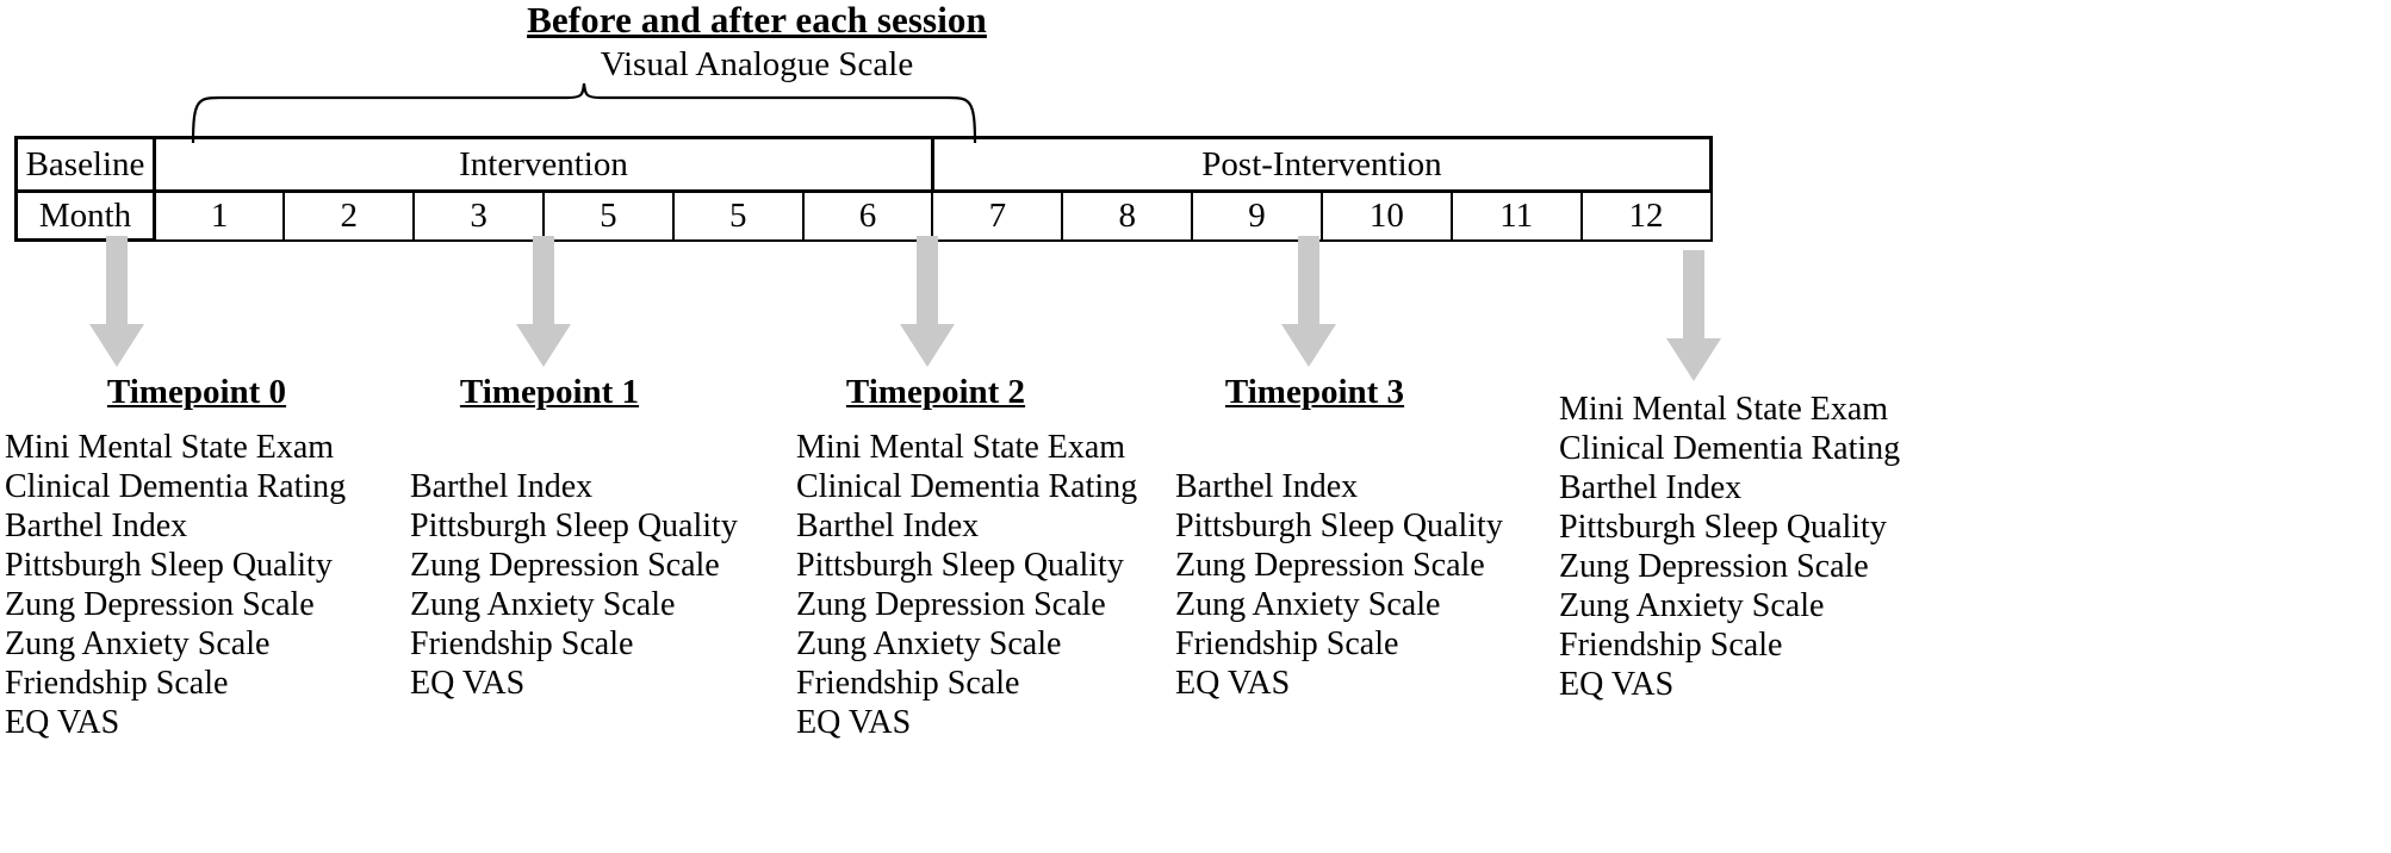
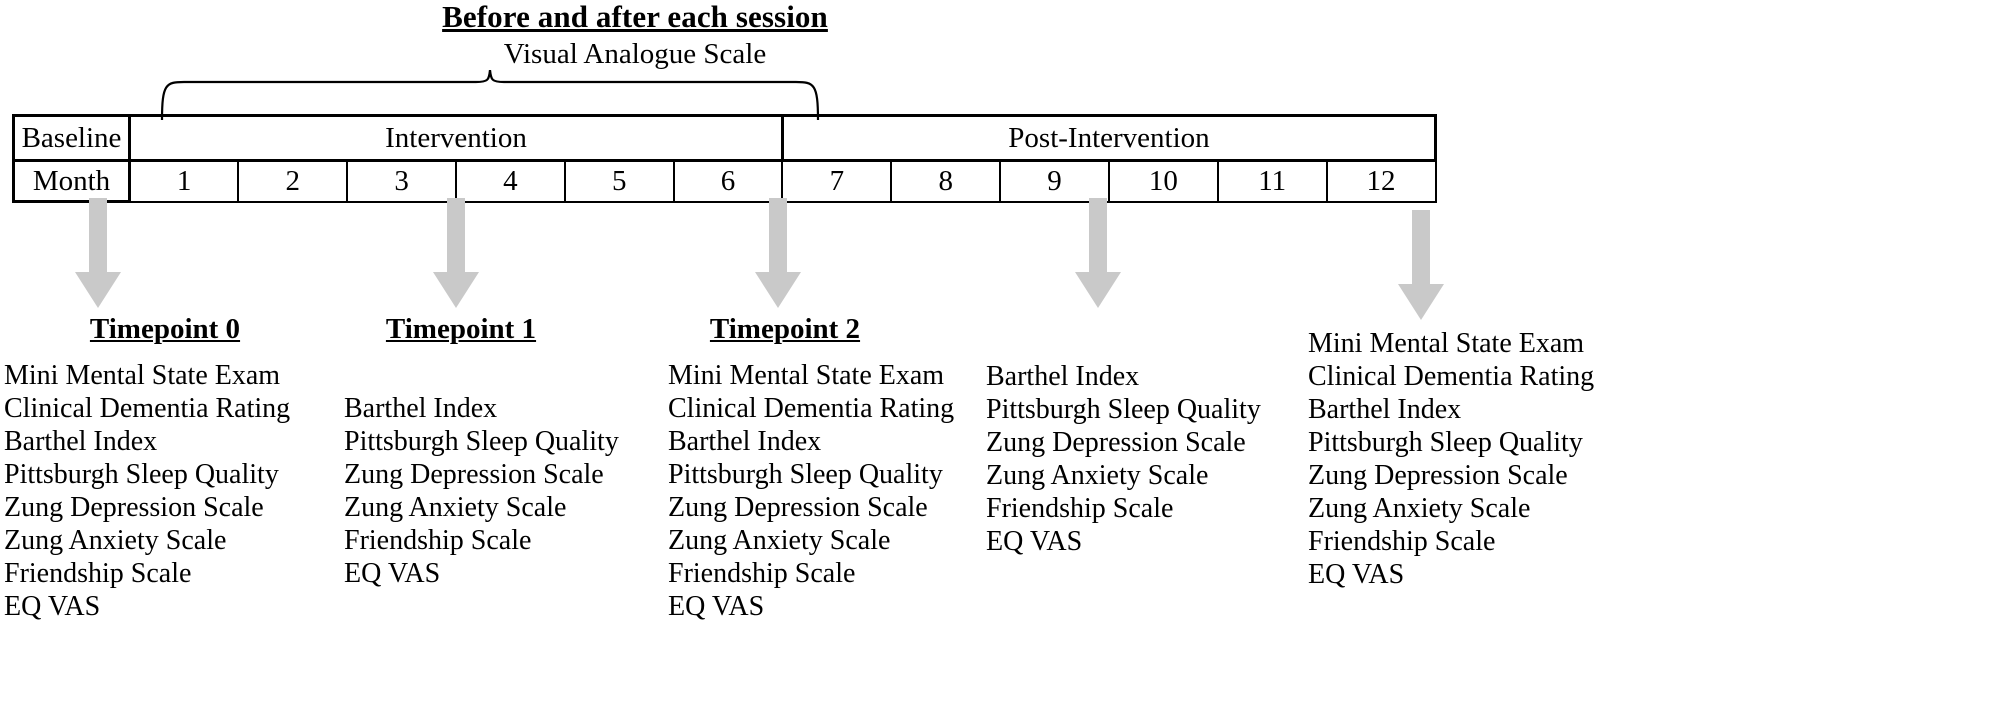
  Before and after each session
  Visual Analogue Scale
  Baseline	Intervention	Post-Intervention
- Month	1	2	3	5	5	6	7	8	9	10	11	12
+ Month	1	2	3	4	5	6	7	8	9	10	11	12
  Timepoint 0
  Mini Mental State Exam
  Clinical Dementia Rating
  Barthel Index
  Pittsburgh Sleep Quality
  Zung Depression Scale
  Zung Anxiety Scale
  Friendship Scale
  EQ VAS
  Timepoint 1
  Barthel Index
  Pittsburgh Sleep Quality
  Zung Depression Scale
  Zung Anxiety Scale
  Friendship Scale
  EQ VAS
  Timepoint 2
  Mini Mental State Exam
  Clinical Dementia Rating
  Barthel Index
  Pittsburgh Sleep Quality
  Zung Depression Scale
  Zung Anxiety Scale
  Friendship Scale
  EQ VAS
- Timepoint 3
  Barthel Index
  Pittsburgh Sleep Quality
  Zung Depression Scale
  Zung Anxiety Scale
  Friendship Scale
  EQ VAS
  Mini Mental State Exam
  Clinical Dementia Rating
  Barthel Index
  Pittsburgh Sleep Quality
  Zung Depression Scale
  Zung Anxiety Scale
  Friendship Scale
  EQ VAS
